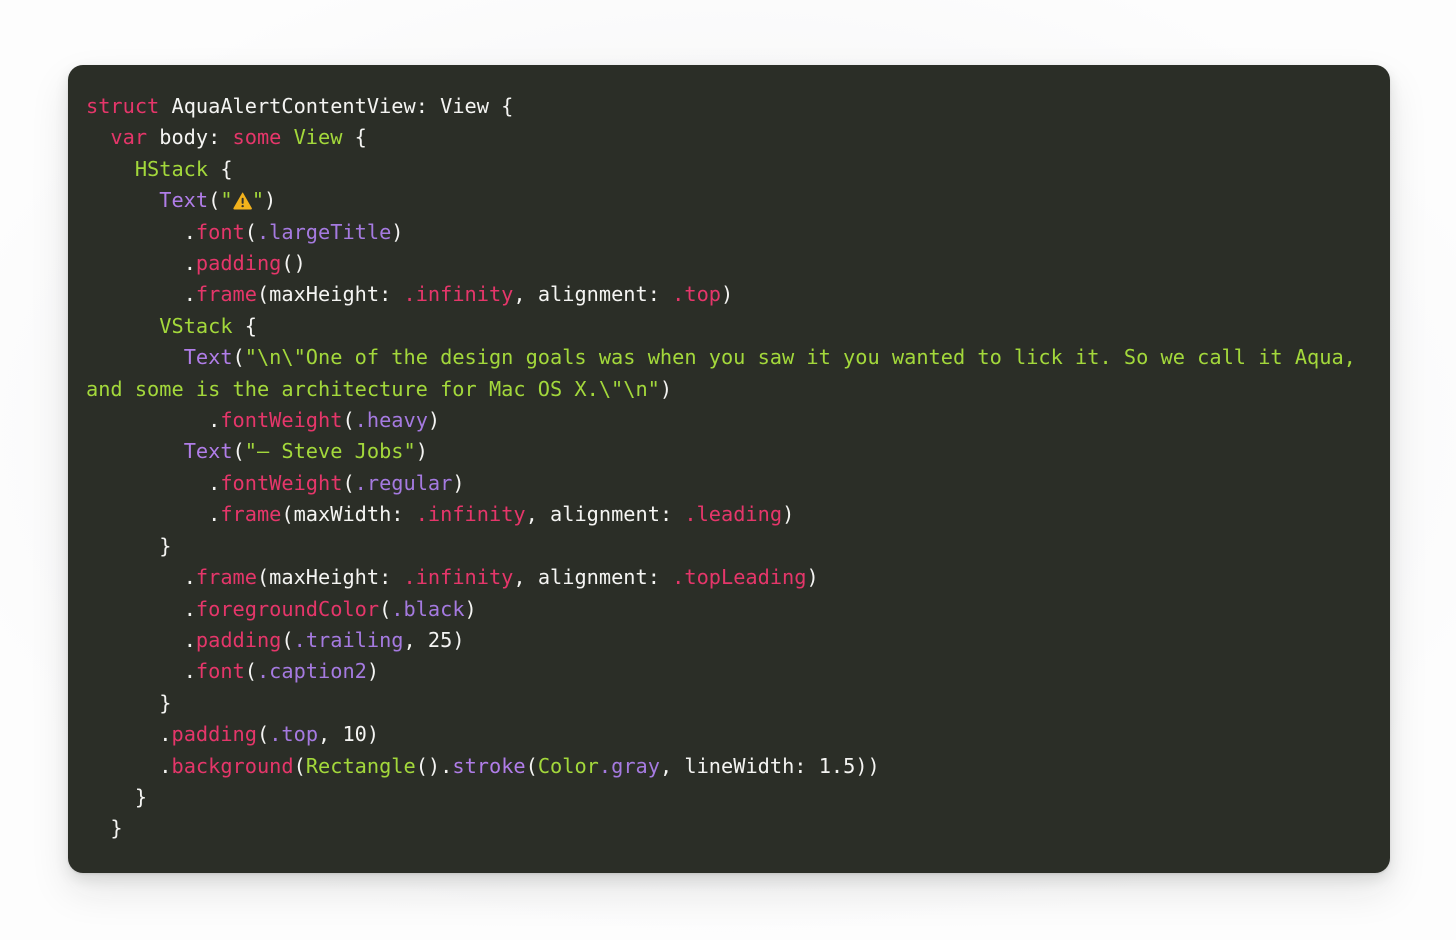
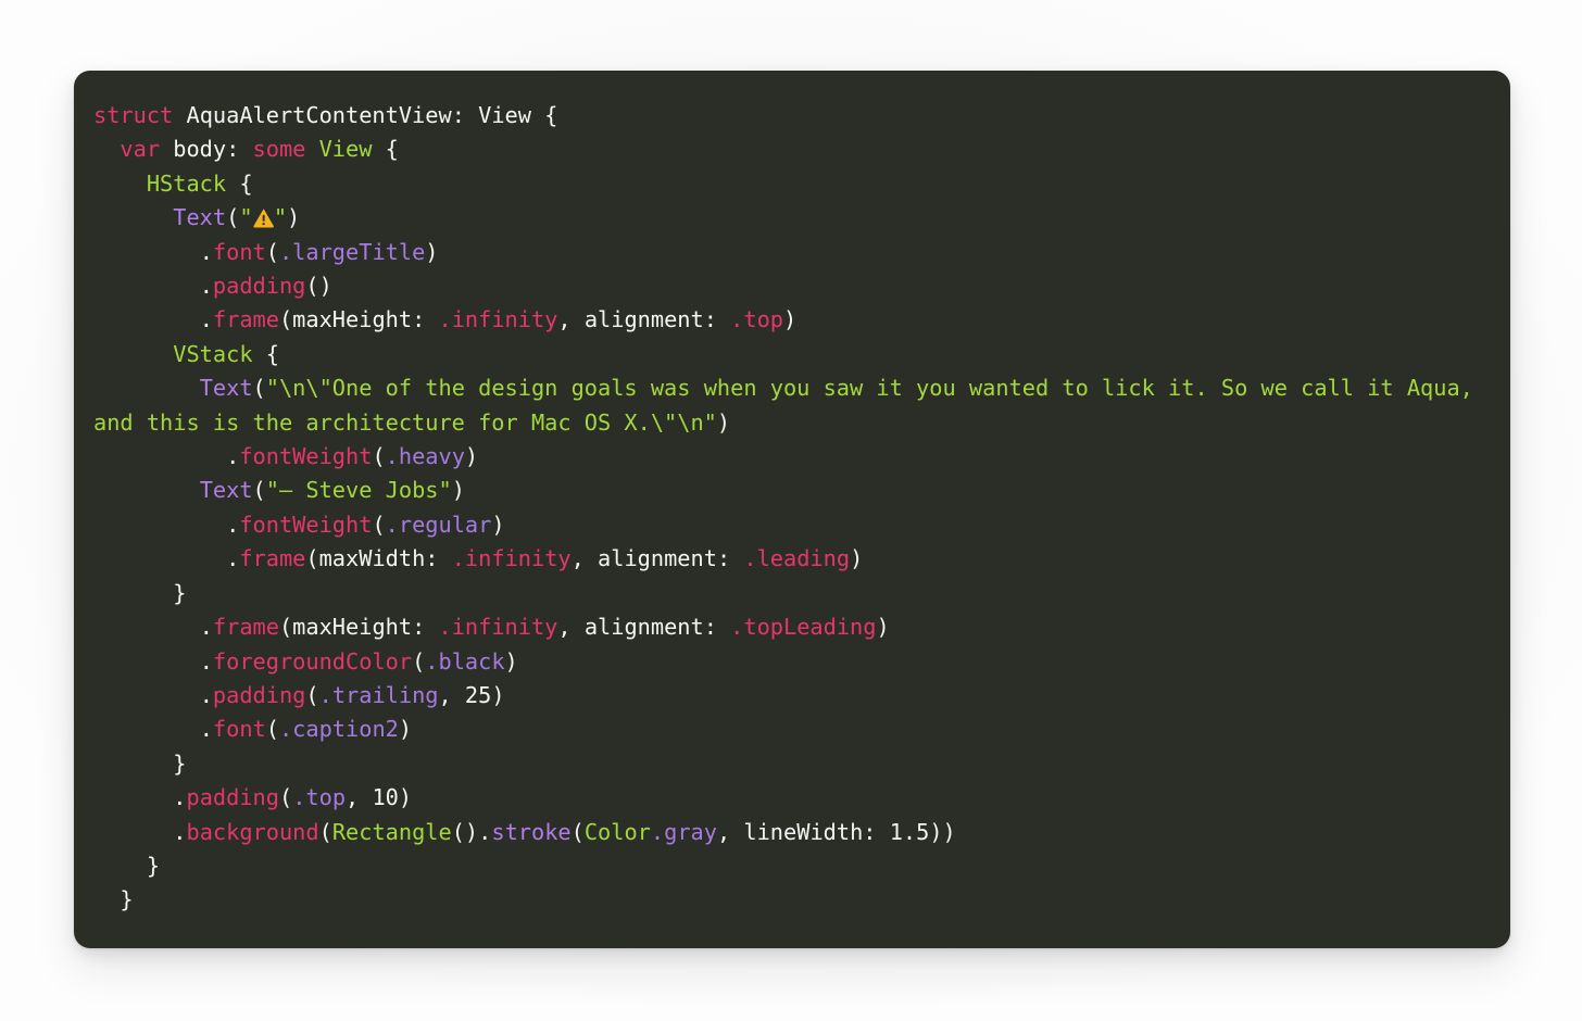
- struct AquaAlertContentView: View { var body: some View { HStack { Text(" ") .font(.largeTitle) .padding() .frame(maxHeight: .infinity, alignment: .top) VStack { Text("\n\"One of the design goals was when you saw it you wanted to lick it. So we call it Aqua, and some is the architecture for Mac OS X.\"\n") .fontWeight(.heavy) Text("– Steve Jobs") .fontWeight(.regular) .frame(maxWidth: .infinity, alignment: .leading) } .frame(maxHeight: .infinity, alignment: .topLeading) .foregroundColor(.black) .padding(.trailing, 25) .font(.caption2) } .padding(.top, 10) .background(Rectangle().stroke(Color.gray, lineWidth: 1.5)) } }
+ struct AquaAlertContentView: View { var body: some View { HStack { Text(" ") .font(.largeTitle) .padding() .frame(maxHeight: .infinity, alignment: .top) VStack { Text("\n\"One of the design goals was when you saw it you wanted to lick it. So we call it Aqua, and this is the architecture for Mac OS X.\"\n") .fontWeight(.heavy) Text("– Steve Jobs") .fontWeight(.regular) .frame(maxWidth: .infinity, alignment: .leading) } .frame(maxHeight: .infinity, alignment: .topLeading) .foregroundColor(.black) .padding(.trailing, 25) .font(.caption2) } .padding(.top, 10) .background(Rectangle().stroke(Color.gray, lineWidth: 1.5)) } }
